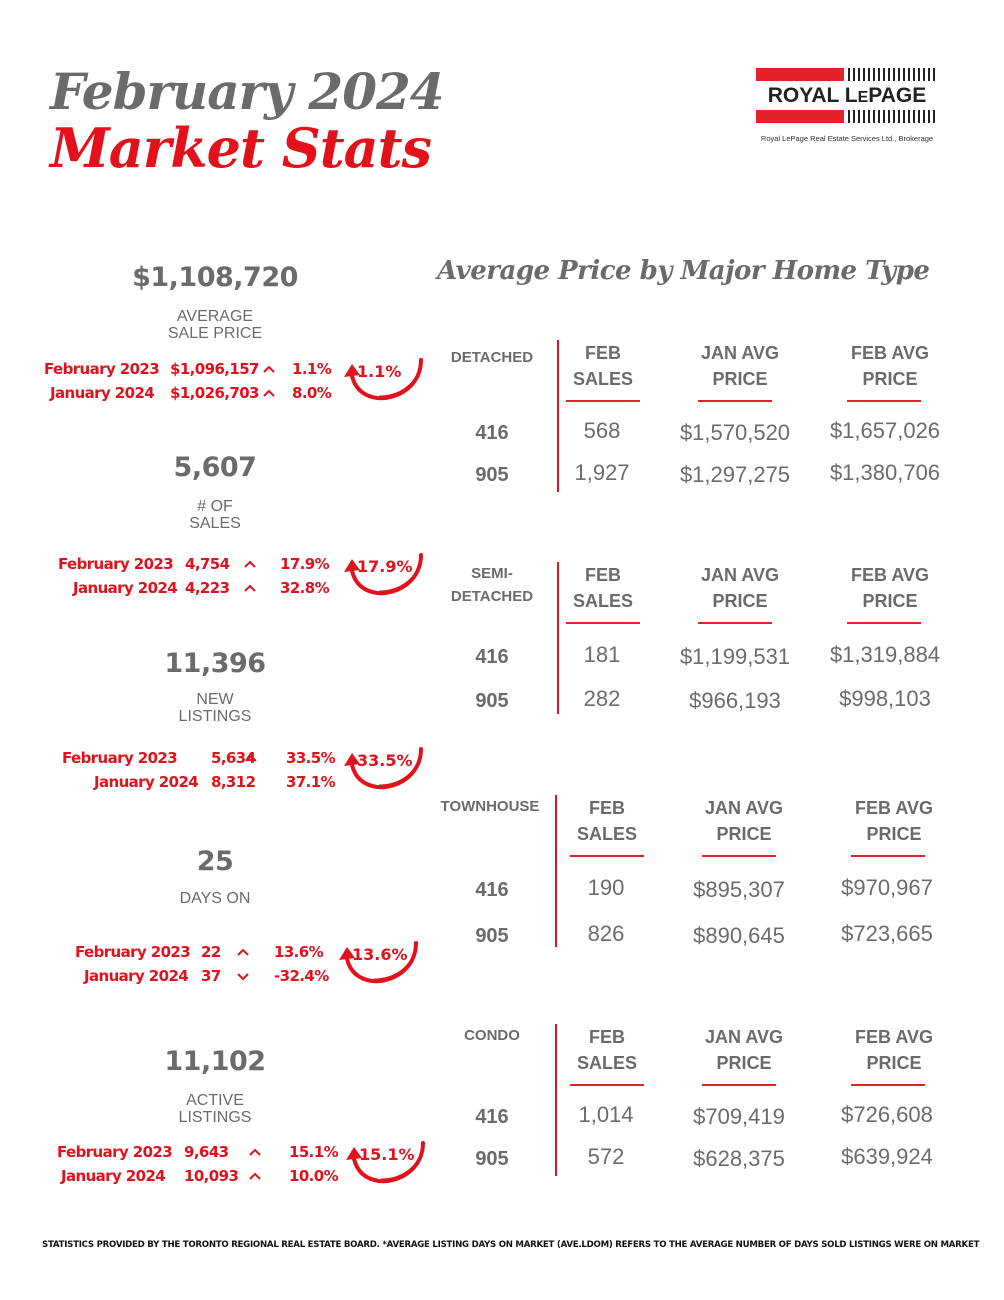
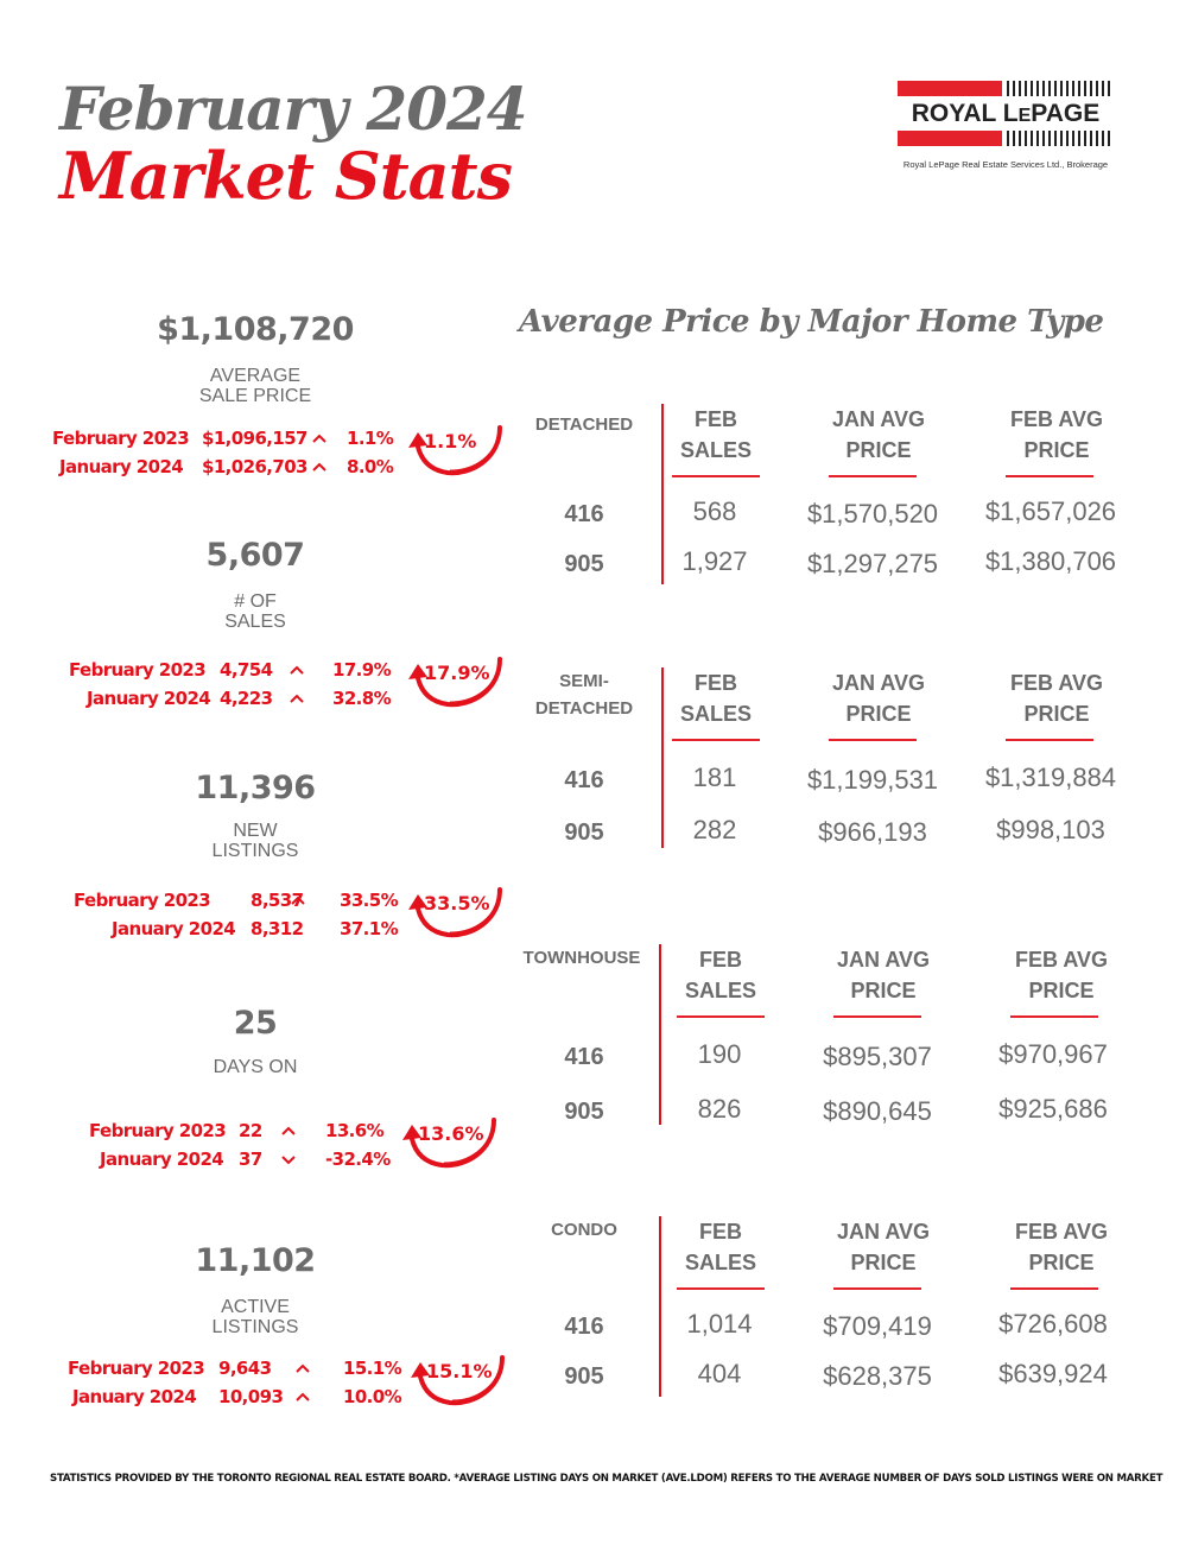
  February 2024
  Market Stats
  ROYAL LEPAGE
  Royal LePage Real Estate Services Ltd., Brokerage
  $1,108,720
  AVERAGE
  SALE PRICE
  February 2023
  $1,096,157
  1.1%
  January 2024
  $1,026,703
  8.0%
  1.1%
  5,607
  # OF
  SALES
  February 2023
  4,754
  17.9%
  January 2024
  4,223
  32.8%
  17.9%
  11,396
  NEW
  LISTINGS
  February 2023
- 5,634
+ 8,537
  33.5%
  January 2024
  8,312
  37.1%
  33.5%
  25
  DAYS ON
  February 2023
  22
  13.6%
  January 2024
  37
  -32.4%
  13.6%
  11,102
  ACTIVE
  LISTINGS
  February 2023
  9,643
  15.1%
  January 2024
  10,093
  10.0%
  15.1%
  Average Price by Major Home Type
  DETACHED
  FEB
  SALES
  JAN AVG
  PRICE
  FEB AVG
  PRICE
  416
  568
  $1,570,520
  $1,657,026
  905
  1,927
  $1,297,275
  $1,380,706
  SEMI-
  DETACHED
  FEB
  SALES
  JAN AVG
  PRICE
  FEB AVG
  PRICE
  416
  181
  $1,199,531
  $1,319,884
  905
  282
  $966,193
  $998,103
  TOWNHOUSE
  FEB
  SALES
  JAN AVG
  PRICE
  FEB AVG
  PRICE
  416
  190
  $895,307
  $970,967
  905
  826
  $890,645
- $723,665
+ $925,686
  CONDO
  FEB
  SALES
  JAN AVG
  PRICE
  FEB AVG
  PRICE
  416
  1,014
  $709,419
  $726,608
  905
- 572
+ 404
  $628,375
  $639,924
  STATISTICS PROVIDED BY THE TORONTO REGIONAL REAL ESTATE BOARD. *AVERAGE LISTING DAYS ON MARKET (AVE.LDOM) REFERS TO THE AVERAGE NUMBER OF DAYS SOLD LISTINGS WERE ON MARKET
